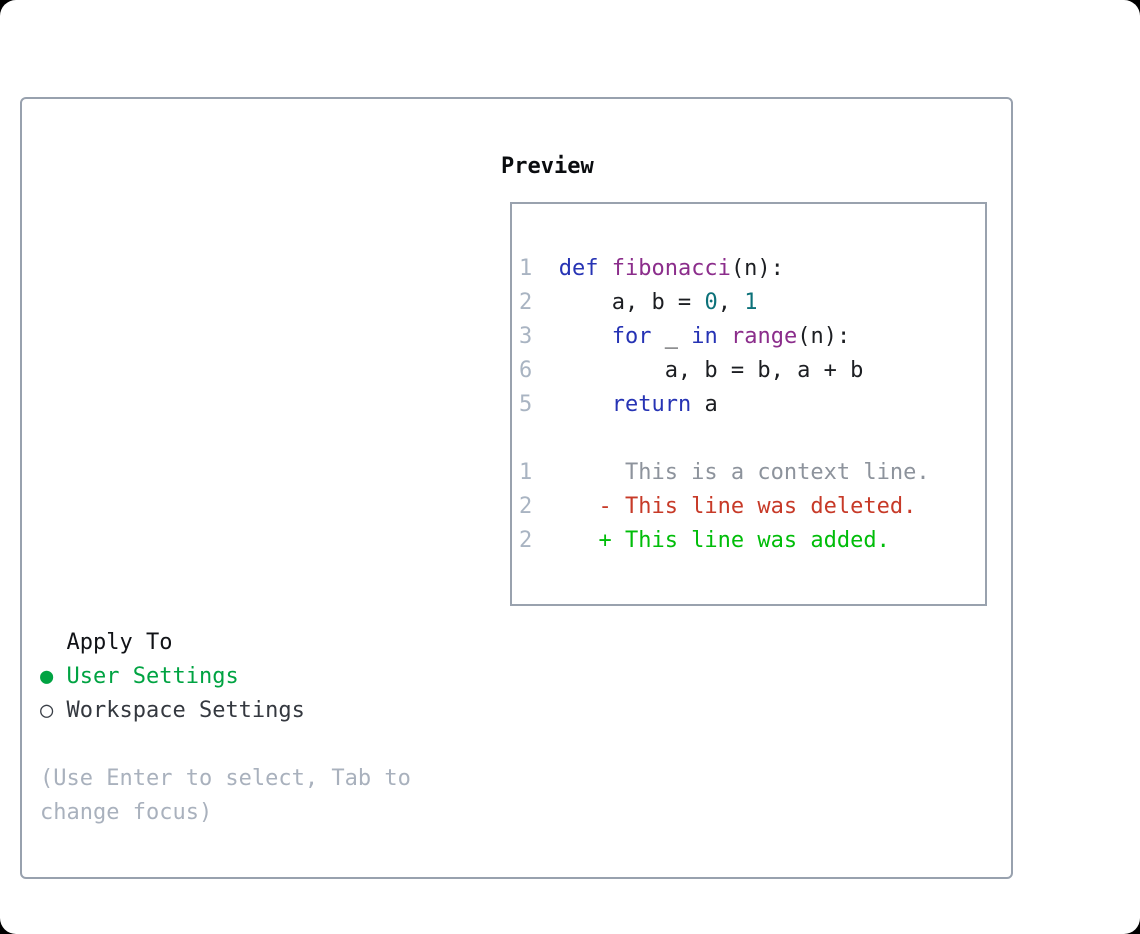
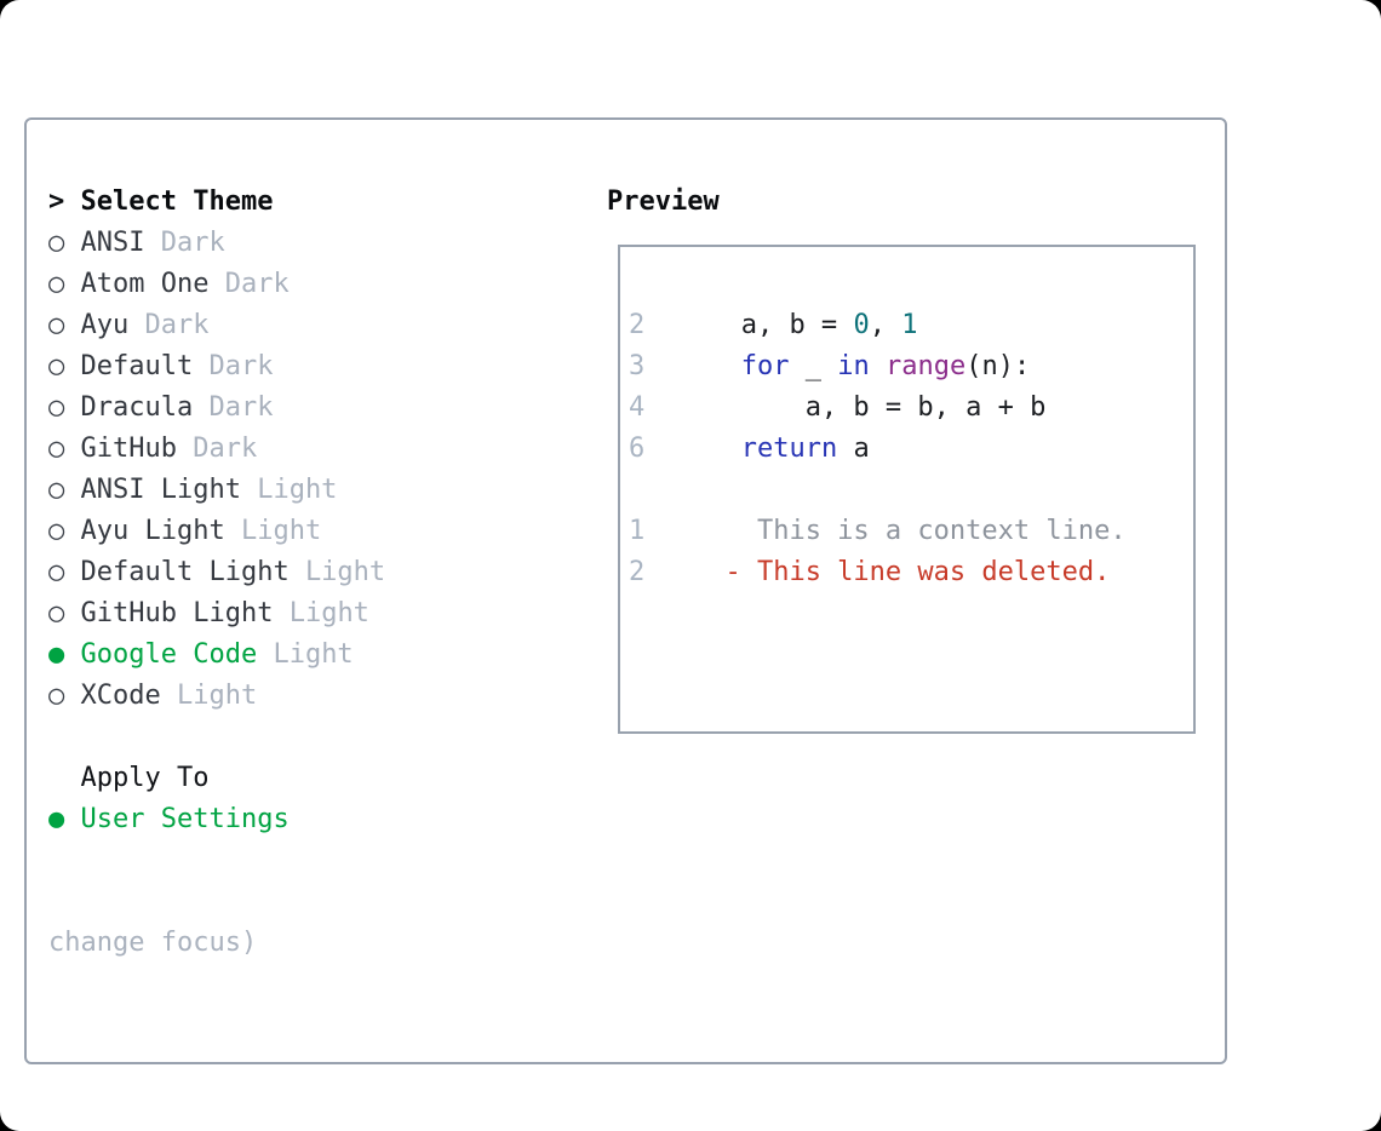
+ > Select Theme
+ ○ ANSI Dark
+ ○ Atom One Dark
+ ○ Ayu Dark
+ ○ Default Dark
+ ○ Dracula Dark
+ ○ GitHub Dark
+ ○ ANSI Light Light
+ ○ Ayu Light Light
+ ○ Default Light Light
+ ○ GitHub Light Light
+ ● Google Code Light
+ ○ XCode Light
  Apply To
  ● User Settings
- ○ Workspace Settings
- (Use Enter to select, Tab to
  change focus)
  Preview
- 1 def fibonacci(n):
  2 a, b = 0, 1
  3 for _ in range(n):
- 6 a, b = b, a + b
+ 4 a, b = b, a + b
- 5 return a
+ 6 return a
  1 This is a context line.
  2 - This line was deleted.
- 2 + This line was added.
